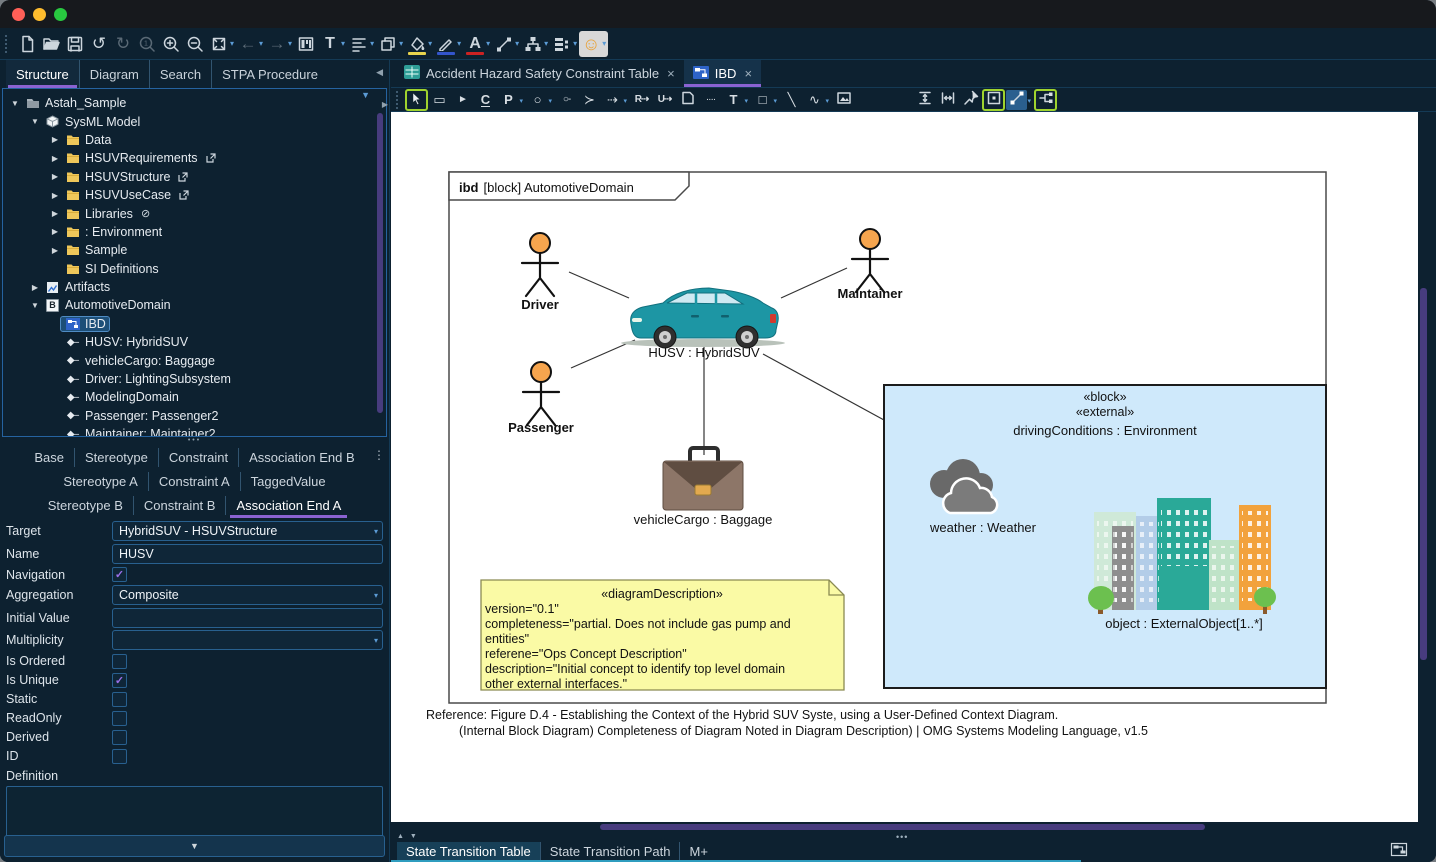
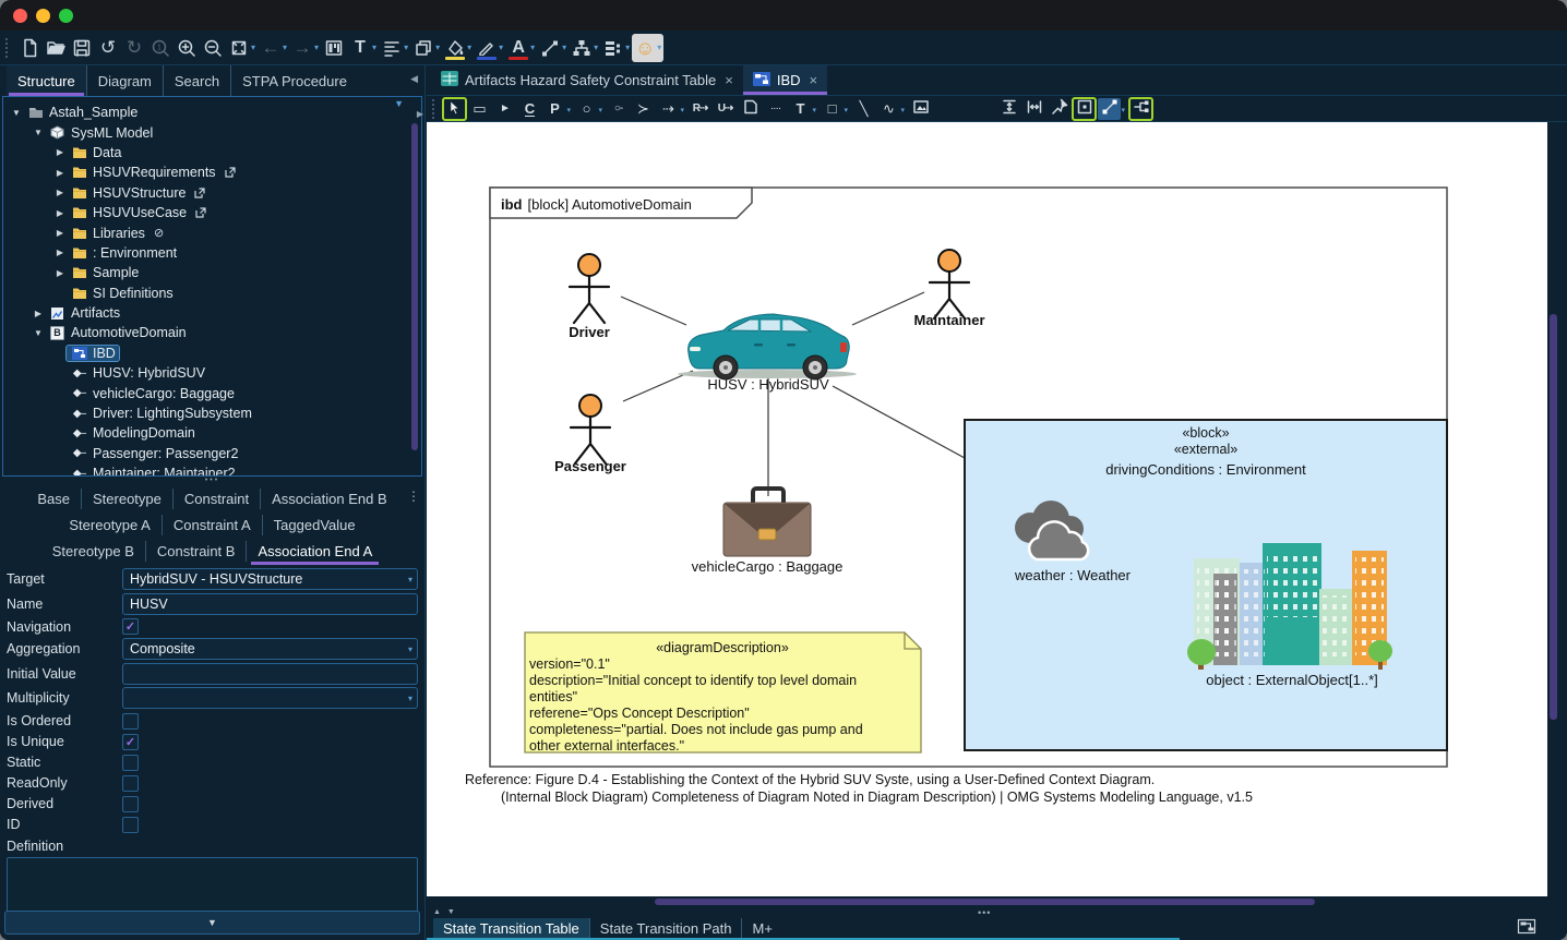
  ↺
  ↻
  ▾
  ←
  ▾
  →
  ▾
  T
  ▾
  ▾
  ▾
  ▾
  ▾
  A
  ▾
  ▾
  ▾
  ▾
  ☺
  ▾
  Structure
  Diagram
  Search
  STPA Procedure
  ◀
  ▼
  ▼
  Astah_Sample
  ▼
  SysML Model
  ▶
  Data
  ▶
  HSUVRequirements
  ▶
  HSUVStructure
  ▶
  HSUVUseCase
  ▶
  Libraries
  ⊘
  ▶
  : Environment
  ▶
  Sample
  SI Definitions
  ▶
  Artifacts
  ▼
  B
  AutomotiveDomain
  IBD
  ◆–
  HUSV: HybridSUV
  ◆–
  vehicleCargo: Baggage
  ◆–
  Driver: LightingSubsystem
  ◆–
  ModelingDomain
  ◆–
  Passenger: Passenger2
  ◆–
  Maintainer: Maintainer2
  ▶
  Base
  Stereotype
  Constraint
  Association End B
  ⋮
  Stereotype A
  Constraint A
  TaggedValue
  Stereotype B
  Constraint B
  Association End A
  Target
  HybridSUV - HSUVStructure
  ▾
  Name
  HUSV
  Navigation
  ✓
  Aggregation
  Composite
  ▾
  Initial Value
  Multiplicity
  ▾
  Is Ordered
  Is Unique
  ✓
  Static
  ReadOnly
  Derived
  ID
  Definition
  ▼
- Accident Hazard Safety Constraint Table
+ Artifacts Hazard Safety Constraint Table
  ×
  IBD
  ×
  ▭
  ►
  C
  P
  ○
  ○-
  ≻
  ⇢
  R⇢
  U⇢
  ····
  T
  □
  ╲
  ∿
  ibd [block] AutomotiveDomain
  Driver
  Maintainer
  Passenger
  HUSV : HybridSUV
  vehicleCargo : Baggage
  «diagramDescription»
  version="0.1"
- completeness="partial. Does not include gas pump and
+ description="Initial concept to identify top level domain
  entities"
  referene="Ops Concept Description"
- description="Initial concept to identify top level domain
+ completeness="partial. Does not include gas pump and
  other external interfaces."
  «block»
  «external»
  drivingConditions : Environment
  weather : Weather
  object : ExternalObject[1..*]
  Reference: Figure D.4 - Establishing the Context of the Hybrid SUV Syste, using a User-Defined Context Diagram.
  (Internal Block Diagram) Completeness of Diagram Noted in Diagram Description) | OMG Systems Modeling Language, v1.5
  •••
  State Transition Table
  State Transition Path
  M+
